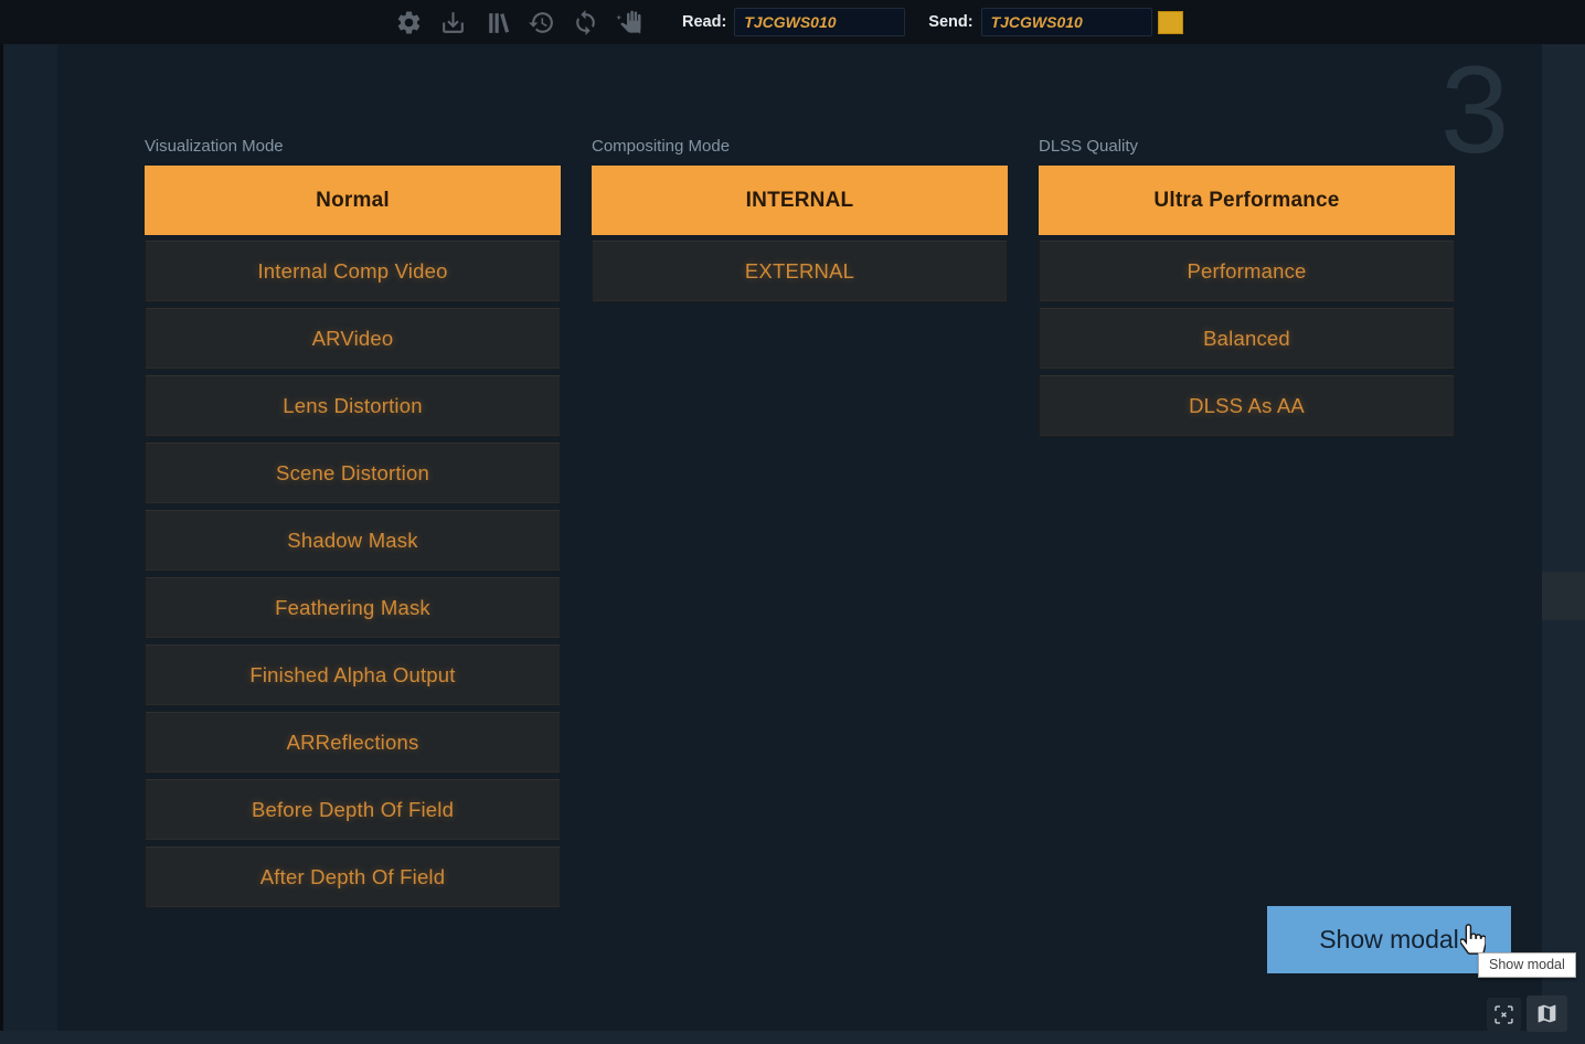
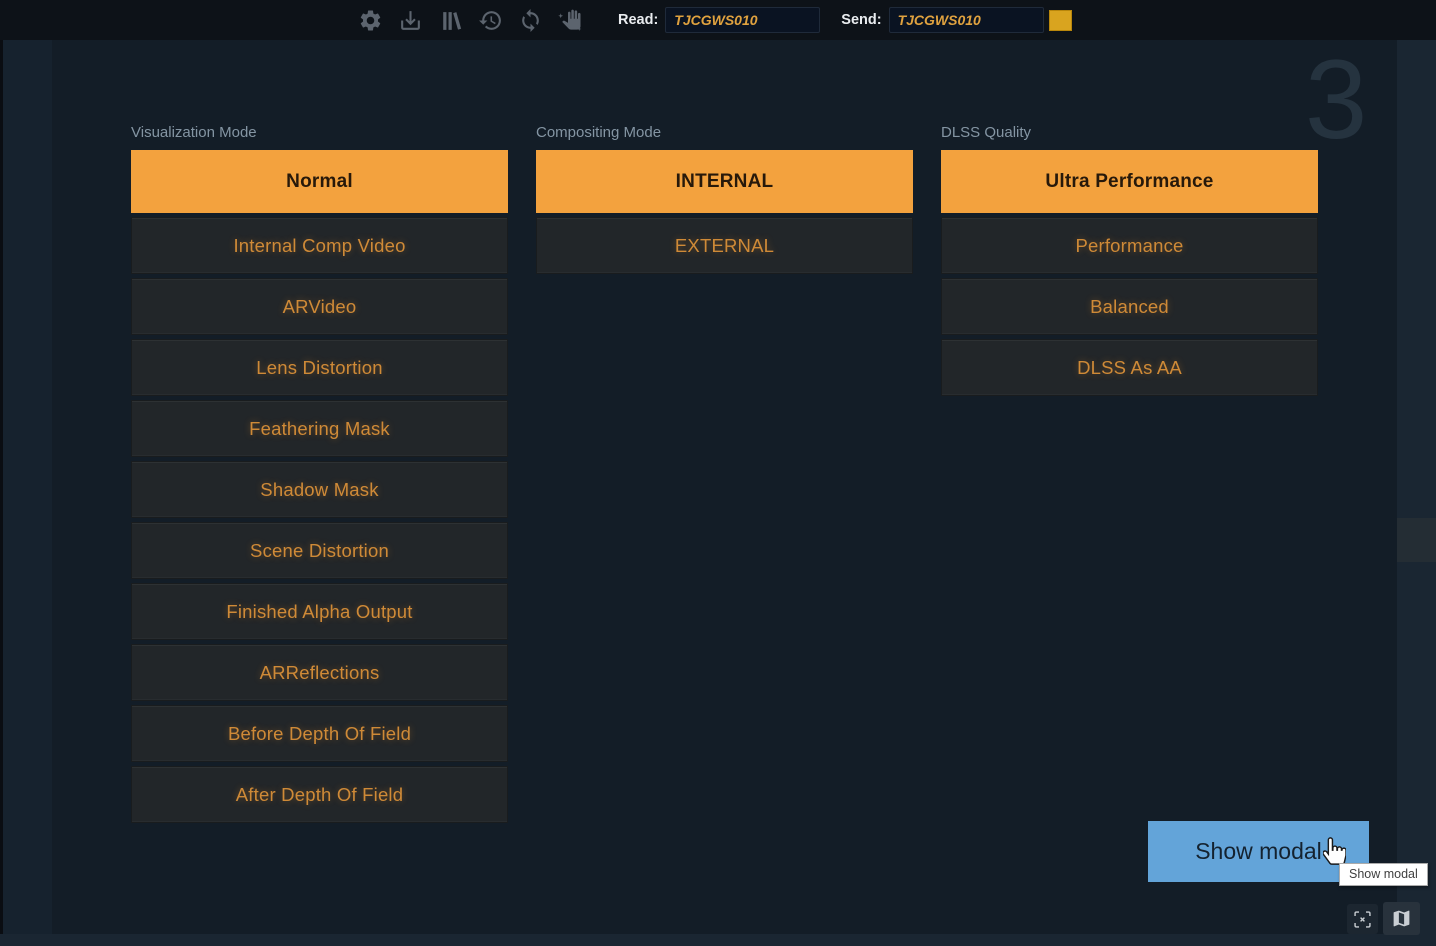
  Read:
  TJCGWS010
  Send:
  TJCGWS010
  3
  Visualization Mode
  Normal
  Internal Comp Video
  ARVideo
  Lens Distortion
- Scene Distortion
+ Feathering Mask
  Shadow Mask
- Feathering Mask
+ Scene Distortion
  Finished Alpha Output
  ARReflections
  Before Depth Of Field
  After Depth Of Field
  Compositing Mode
  INTERNAL
  EXTERNAL
  DLSS Quality
  Ultra Performance
  Performance
  Balanced
  DLSS As AA
  Show modal
  Show modal
